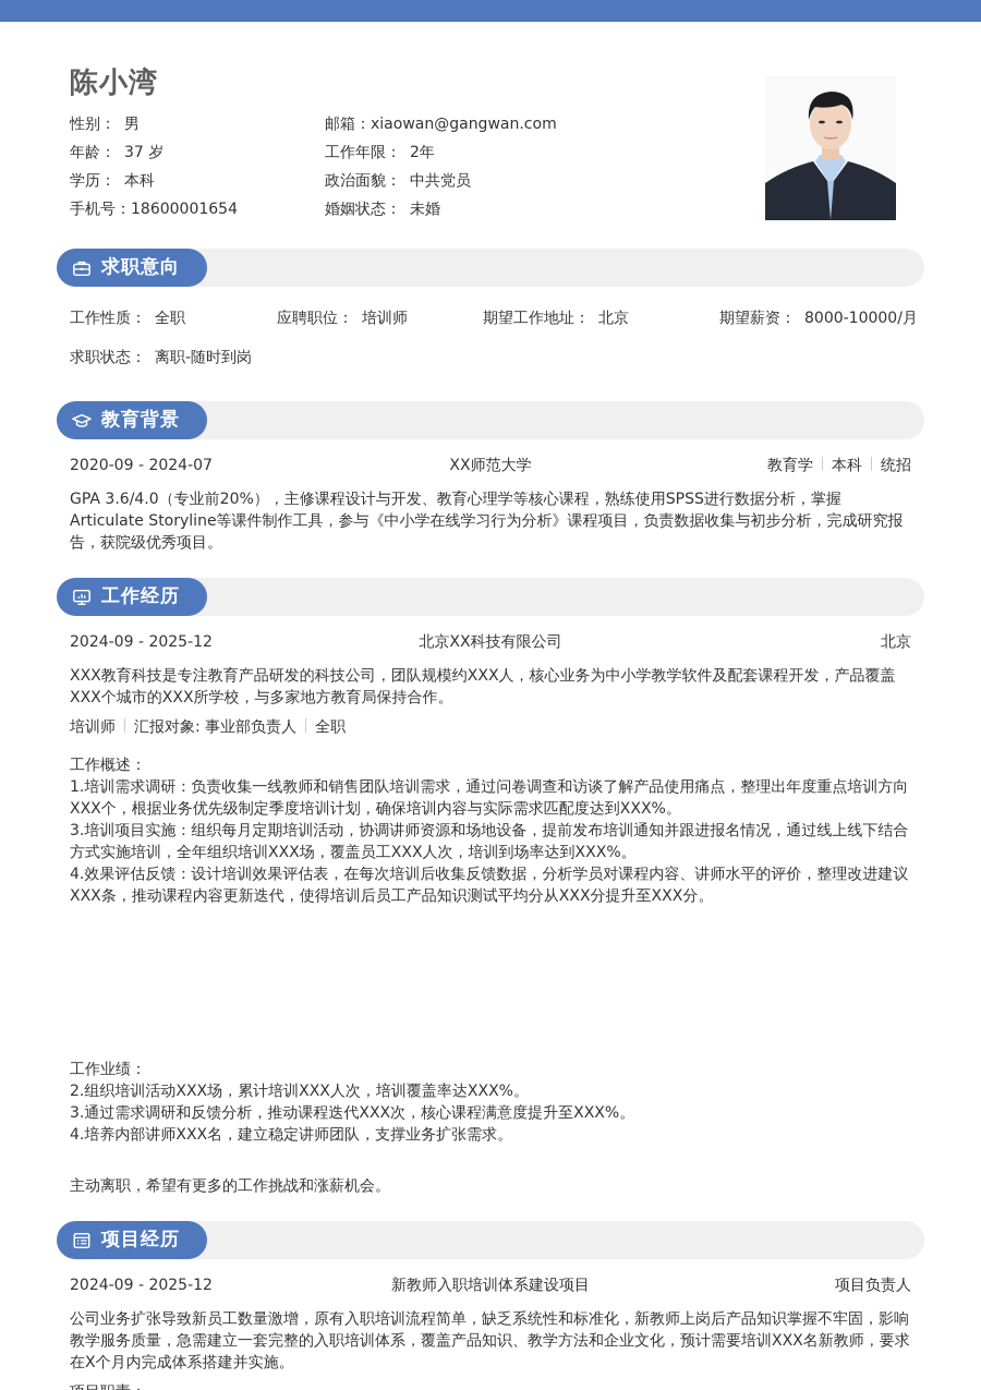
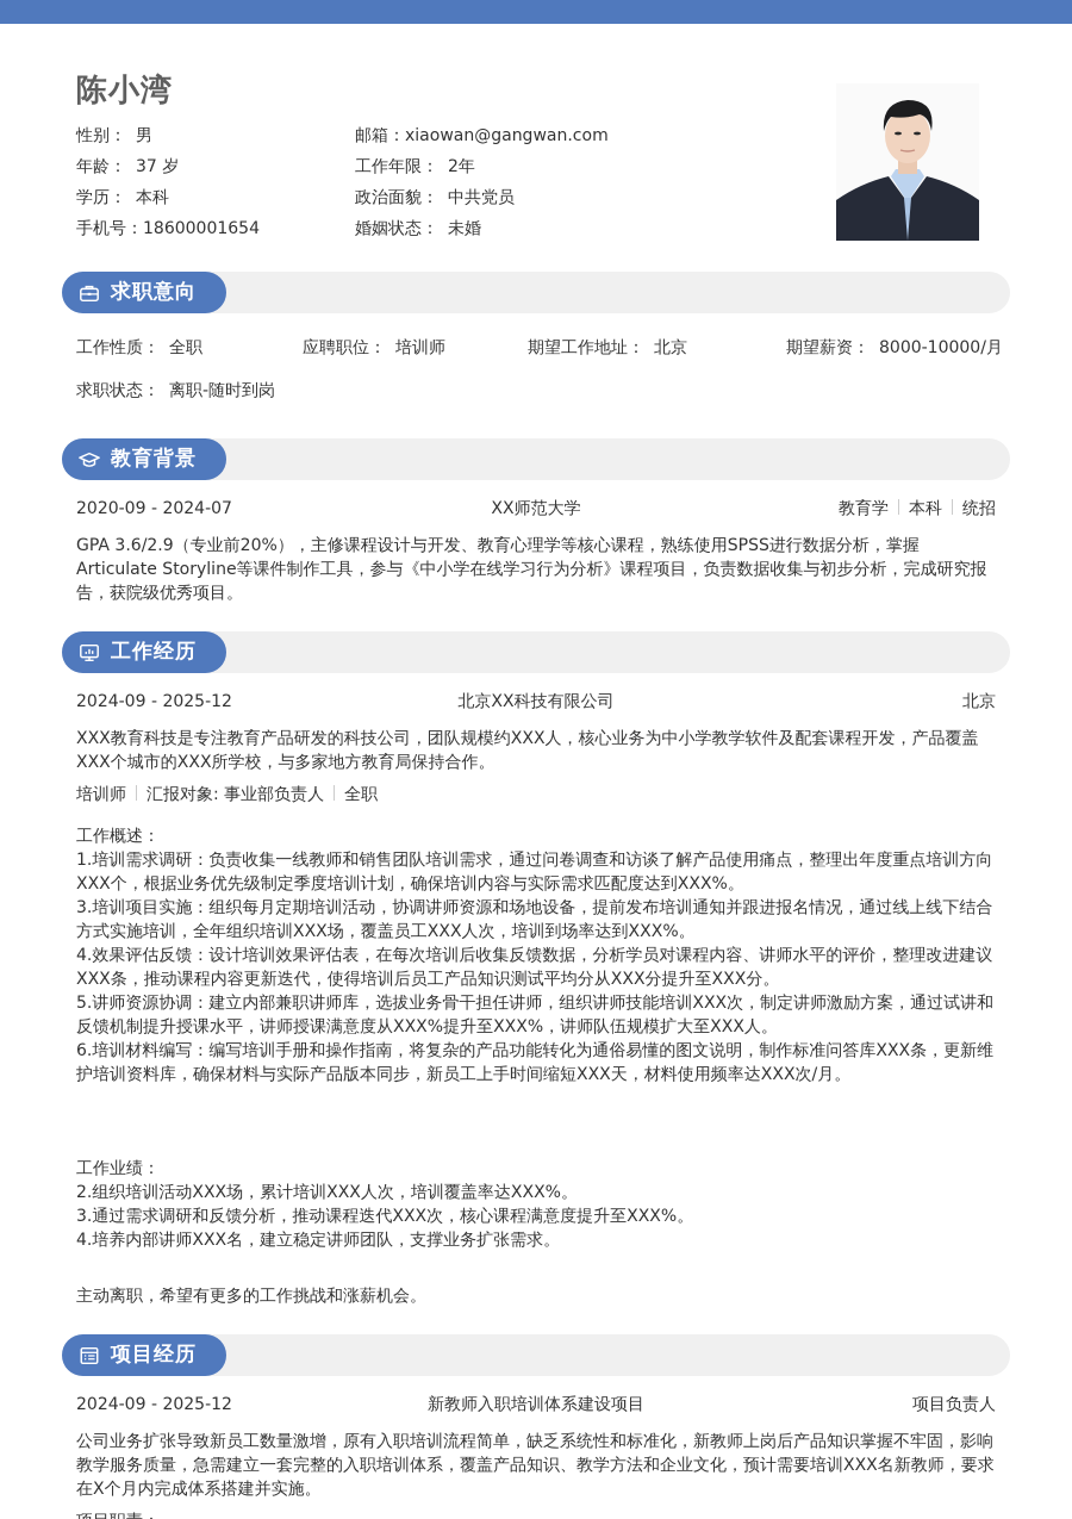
  陈小湾
  性别： 男
  邮箱：xiaowan@gangwan.com
  年龄： 37 岁
  工作年限： 2年
  学历： 本科
  政治面貌： 中共党员
  手机号：18600001654
  婚姻状态： 未婚
  求职意向
  工作性质： 全职
  应聘职位： 培训师
  期望工作地址： 北京
  期望薪资： 8000-10000/月
  求职状态： 离职-随时到岗
  教育背景
  2020-09 - 2024-07
  XX师范大学
  教育学 本科 统招
- GPA 3.6/4.0（专业前20%），主修课程设计与开发、教育心理学等核心课程，熟练使用SPSS进行数据分析，掌握Articulate Storyline等课件制作工具，参与《中小学在线学习行为分析》课程项目，负责数据收集与初步分析，完成研究报告，获院级优秀项目。
+ GPA 3.6/2.9（专业前20%），主修课程设计与开发、教育心理学等核心课程，熟练使用SPSS进行数据分析，掌握Articulate Storyline等课件制作工具，参与《中小学在线学习行为分析》课程项目，负责数据收集与初步分析，完成研究报告，获院级优秀项目。
  工作经历
  2024-09 - 2025-12
  北京XX科技有限公司
  北京
  XXX教育科技是专注教育产品研发的科技公司，团队规模约XXX人，核心业务为中小学教学软件及配套课程开发，产品覆盖XXX个城市的XXX所学校，与多家地方教育局保持合作。
  培训师 汇报对象: 事业部负责人 全职
  工作概述：
  1.培训需求调研：负责收集一线教师和销售团队培训需求，通过问卷调查和访谈了解产品使用痛点，整理出年度重点培训方向XXX个，根据业务优先级制定季度培训计划，确保培训内容与实际需求匹配度达到XXX%。
  3.培训项目实施：组织每月定期培训活动，协调讲师资源和场地设备，提前发布培训通知并跟进报名情况，通过线上线下结合方式实施培训，全年组织培训XXX场，覆盖员工XXX人次，培训到场率达到XXX%。
  4.效果评估反馈：设计培训效果评估表，在每次培训后收集反馈数据，分析学员对课程内容、讲师水平的评价，整理改进建议XXX条，推动课程内容更新迭代，使得培训后员工产品知识测试平均分从XXX分提升至XXX分。
+ 5.讲师资源协调：建立内部兼职讲师库，选拔业务骨干担任讲师，组织讲师技能培训XXX次，制定讲师激励方案，通过试讲和反馈机制提升授课水平，讲师授课满意度从XXX%提升至XXX%，讲师队伍规模扩大至XXX人。
+ 6.培训材料编写：编写培训手册和操作指南，将复杂的产品功能转化为通俗易懂的图文说明，制作标准问答库XXX条，更新维护培训资料库，确保材料与实际产品版本同步，新员工上手时间缩短XXX天，材料使用频率达XXX次/月。
  工作业绩：
  2.组织培训活动XXX场，累计培训XXX人次，培训覆盖率达XXX%。
  3.通过需求调研和反馈分析，推动课程迭代XXX次，核心课程满意度提升至XXX%。
  4.培养内部讲师XXX名，建立稳定讲师团队，支撑业务扩张需求。
  主动离职，希望有更多的工作挑战和涨薪机会。
  项目经历
  2024-09 - 2025-12
  新教师入职培训体系建设项目
  项目负责人
  公司业务扩张导致新员工数量激增，原有入职培训流程简单，缺乏系统性和标准化，新教师上岗后产品知识掌握不牢固，影响教学服务质量，急需建立一套完整的入职培训体系，覆盖产品知识、教学方法和企业文化，预计需要培训XXX名新教师，要求在X个月内完成体系搭建并实施。
